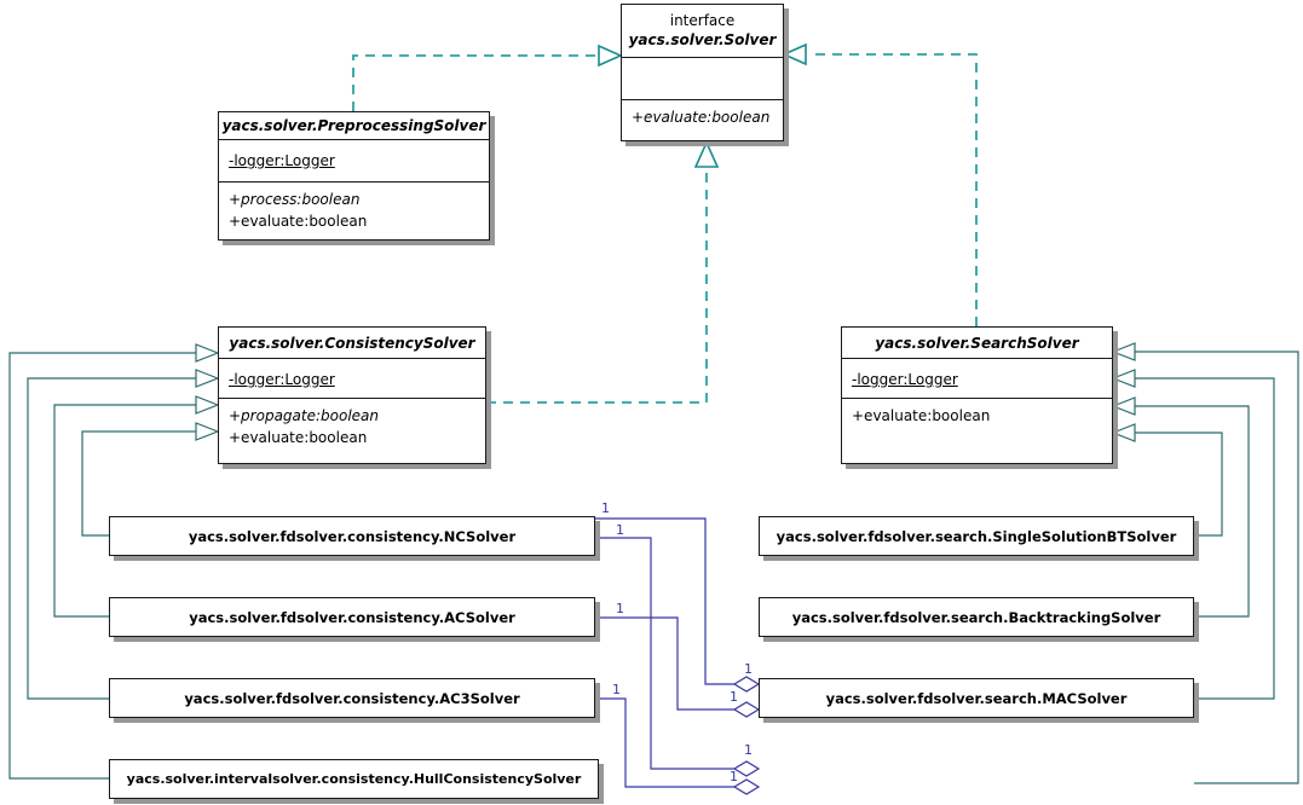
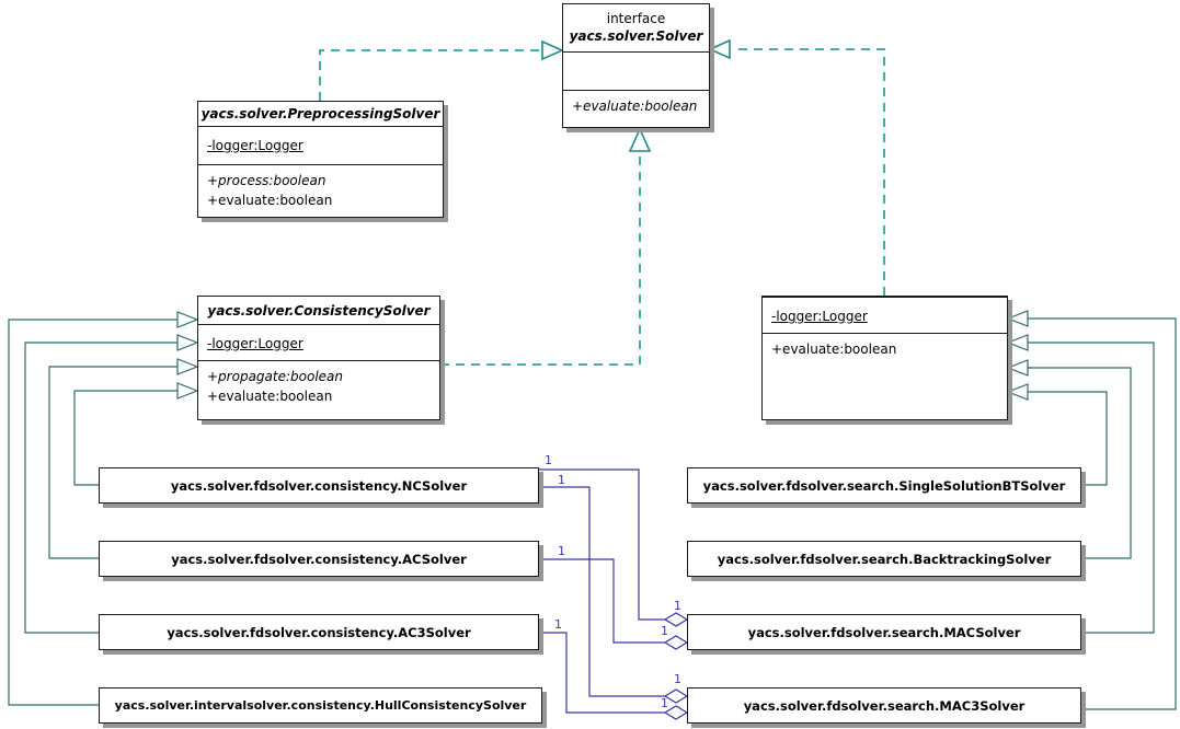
  interface
  yacs.solver.Solver
  +evaluate:boolean
  yacs.solver.PreprocessingSolver
  -logger:Logger
  +process:boolean
  +evaluate:boolean
  yacs.solver.ConsistencySolver
  -logger:Logger
  +propagate:boolean
  +evaluate:boolean
- yacs.solver.SearchSolver
  -logger:Logger
  +evaluate:boolean
  yacs.solver.fdsolver.consistency.NCSolver
  yacs.solver.fdsolver.consistency.ACSolver
  yacs.solver.fdsolver.consistency.AC3Solver
  yacs.solver.intervalsolver.consistency.HullConsistencySolver
  yacs.solver.fdsolver.search.SingleSolutionBTSolver
  yacs.solver.fdsolver.search.BacktrackingSolver
  yacs.solver.fdsolver.search.MACSolver
+ yacs.solver.fdsolver.search.MAC3Solver
  1
  1
  1
  1
  1
  1
  1
  1
